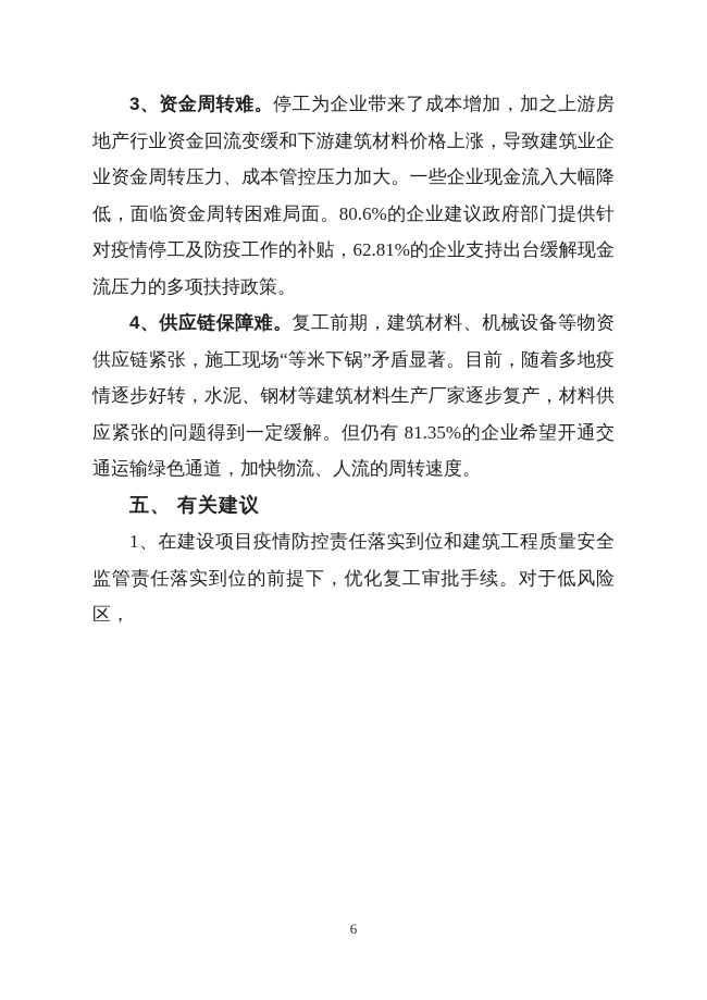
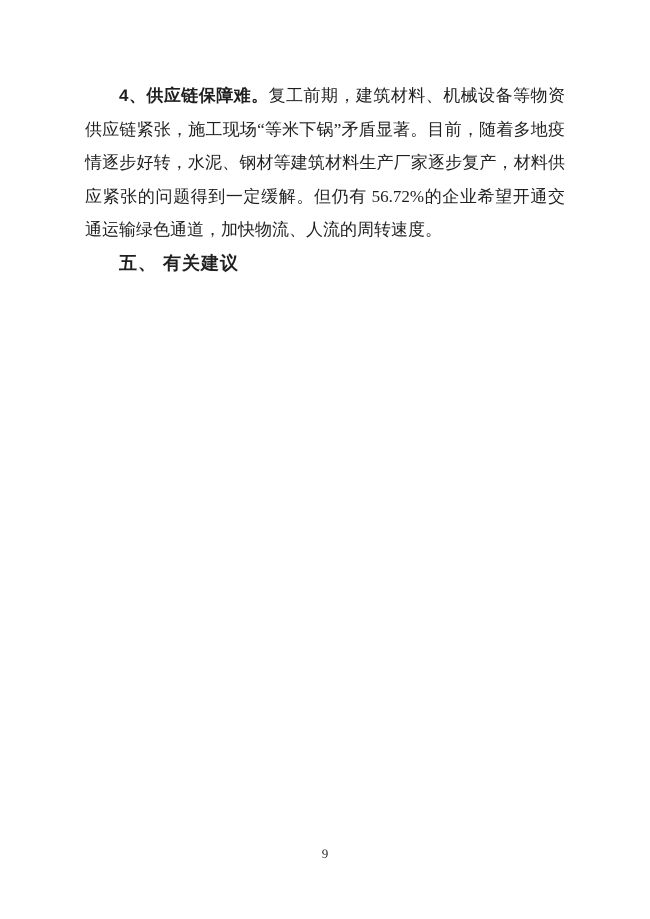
- 3、资金周转难。停工为企业带来了成本增加，加之上游房地产行业资金回流变缓和下游建筑材料价格上涨，导致建筑业企业资金周转压力、成本管控压力加大。一些企业现金流入大幅降低，面临资金周转困难局面。80.6%的企业建议政府部门提供针对疫情停工及防疫工作的补贴，62.81%的企业支持出台缓解现金流压力的多项扶持政策。
- 4、供应链保障难。复工前期，建筑材料、机械设备等物资供应链紧张，施工现场“等米下锅”矛盾显著。目前，随着多地疫情逐步好转，水泥、钢材等建筑材料生产厂家逐步复产，材料供应紧张的问题得到一定缓解。但仍有 81.35%的企业希望开通交通运输绿色通道，加快物流、人流的周转速度。
+ 4、供应链保障难。复工前期，建筑材料、机械设备等物资供应链紧张，施工现场“等米下锅”矛盾显著。目前，随着多地疫情逐步好转，水泥、钢材等建筑材料生产厂家逐步复产，材料供应紧张的问题得到一定缓解。但仍有 56.72%的企业希望开通交通运输绿色通道，加快物流、人流的周转速度。
  五、 有关建议
- 1、在建设项目疫情防控责任落实到位和建筑工程质量安全监管责任落实到位的前提下，优化复工审批手续。对于低风险区，
- 6
+ 9
